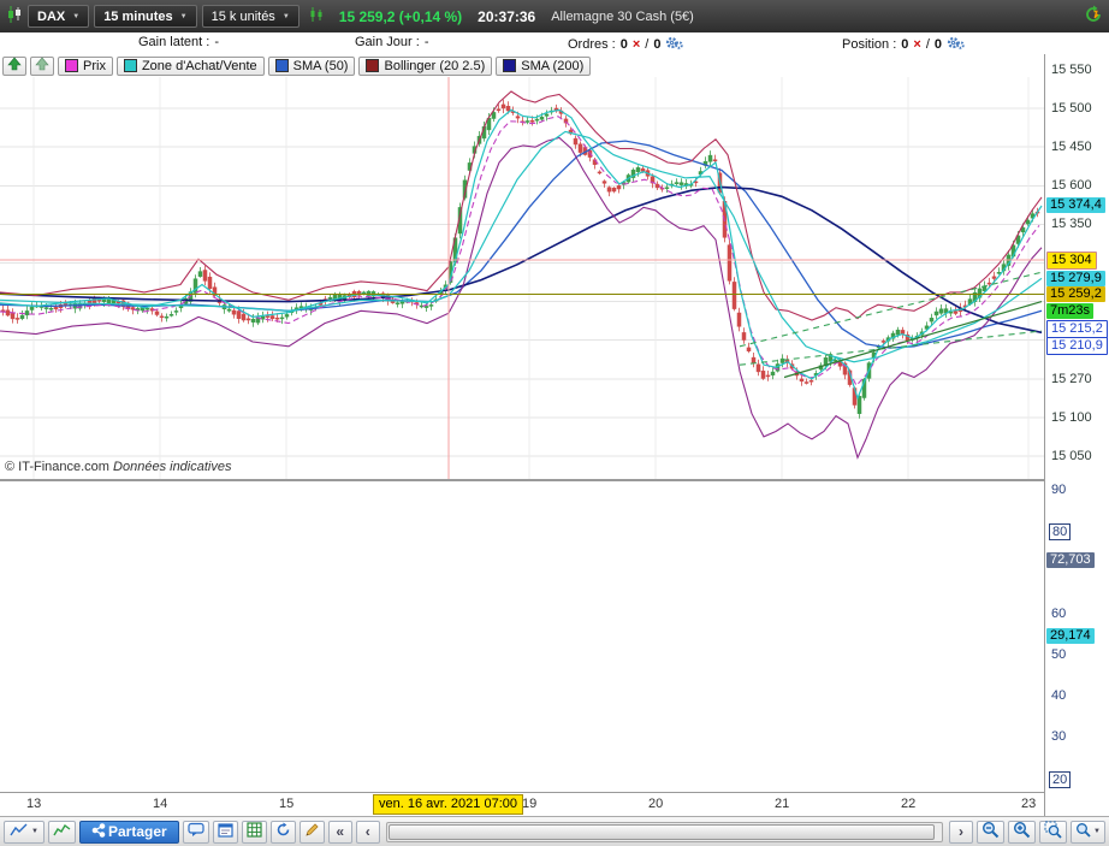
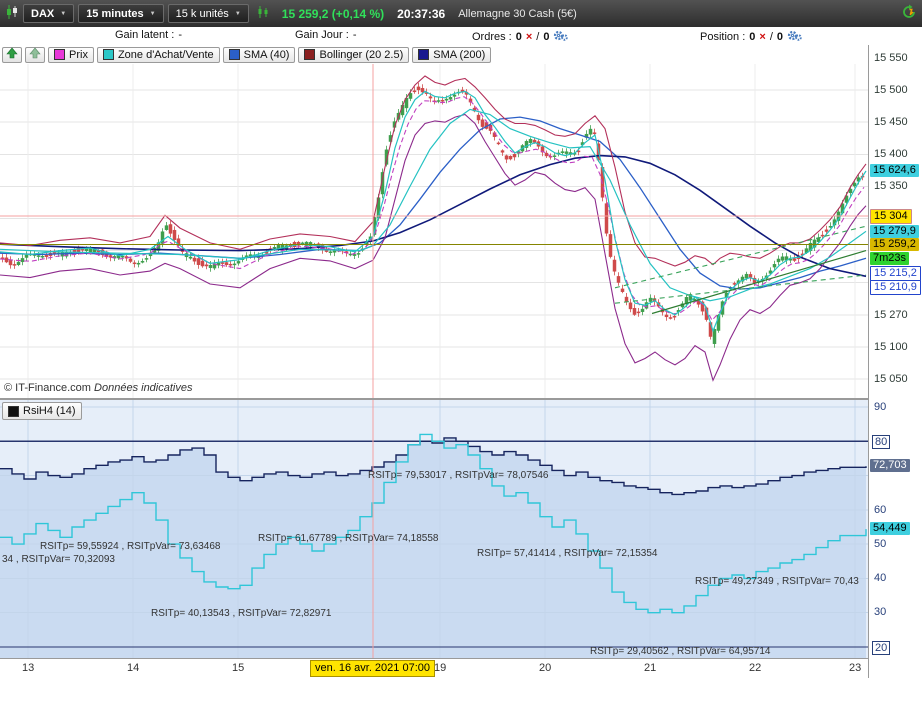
  DAX
  15 minutes
  15 k unités
  15 259,2 (+0,14 %)
  20:37:36
  Allemagne 30 Cash (5€)
  Gain latent :
  -
  Gain Jour :
  -
  Ordres :
  0
  ×
  /
  0
  Position :
  0
  ×
  /
  0
  Prix
  Zone d'Achat/Vente
- SMA (50)
+ SMA (40)
  Bollinger (20 2.5)
  SMA (200)
  © IT-Finance.com Données indicatives
+ RsiH4 (14)
+ RSITp= 79,53017 , RSITpVar= 78,07546
+ RSITp= 59,55924 , RSITpVar= 73,63468
+ 34 , RSITpVar= 70,32093
+ RSITp= 61,67789 , RSITpVar= 74,18558
+ RSITp= 57,41414 , RSITpVar= 72,15354
+ RSITp= 49,27349 , RSITpVar= 70,43
+ RSITp= 40,13543 , RSITpVar= 72,82971
+ RSITp= 29,40562 , RSITpVar= 64,95714
  15 550
  15 500
  15 450
- 15 600
+ 15 400
  15 350
  15 270
  15 100
  15 050
  90
  80
  60
  50
  40
  30
  20
- 15 374,4
+ 15 624,6
  15 304
  15 279,9
  15 259,2
  7m23s
  15 215,2
  15 210,9
  72,703
- 29,174
+ 54,449
  13
  14
  15
  19
  20
  21
  22
  23
  ven. 16 avr. 2021 07:00
- Partager
- «
- ‹
- ›
